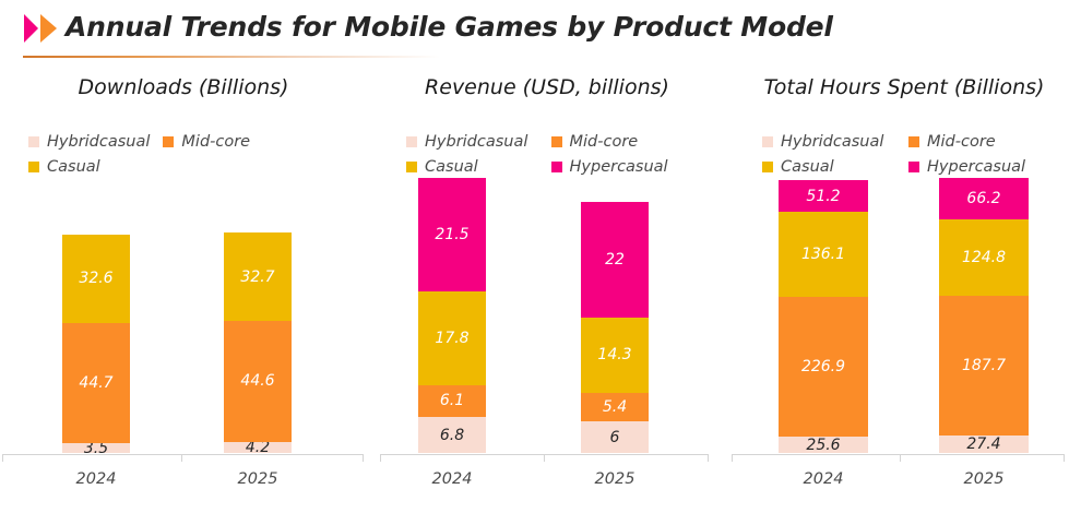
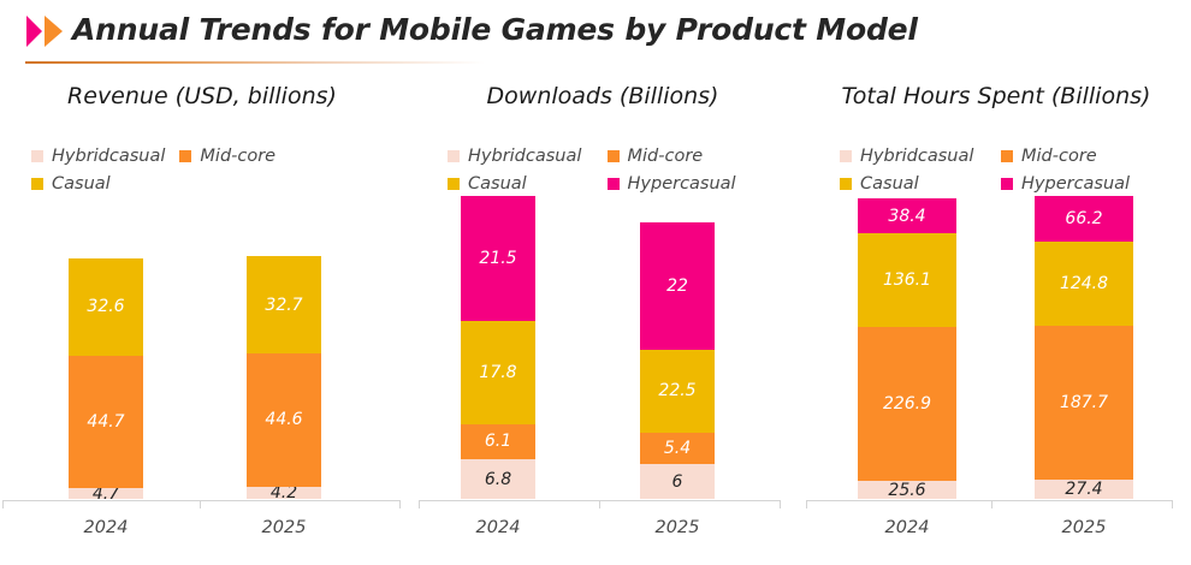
  Annual Trends for Mobile Games by Product Model
- Downloads (Billions)
+ Revenue (USD, billions)
  Hybridcasual
  Mid-core
  Casual
- 3.5
+ 4.7
  44.7
  32.6
  4.2
  44.6
  32.7
  2024
  2025
- Revenue (USD, billions)
+ Downloads (Billions)
  Hybridcasual
  Mid-core
  Casual
  Hypercasual
  6.8
  6.1
  17.8
  21.5
  6
  5.4
- 14.3
+ 22.5
  22
  2024
  2025
  Total Hours Spent (Billions)
  Hybridcasual
  Mid-core
  Casual
  Hypercasual
  25.6
  226.9
  136.1
- 51.2
+ 38.4
  27.4
  187.7
  124.8
  66.2
  2024
  2025
